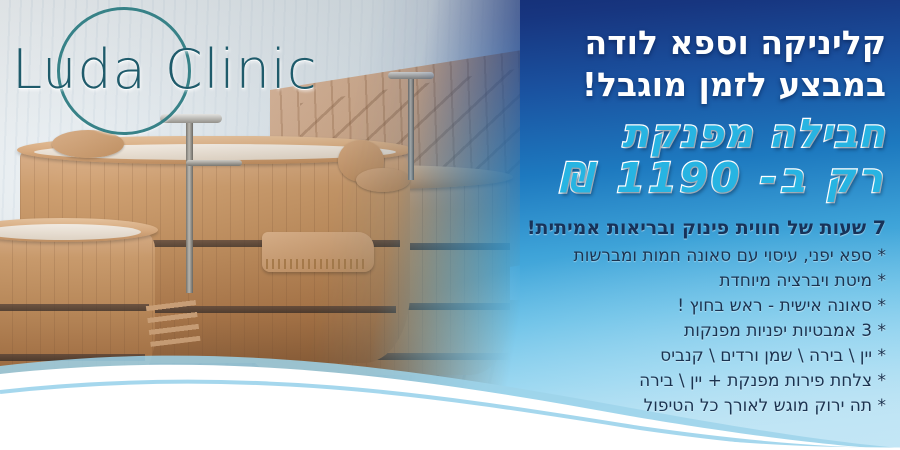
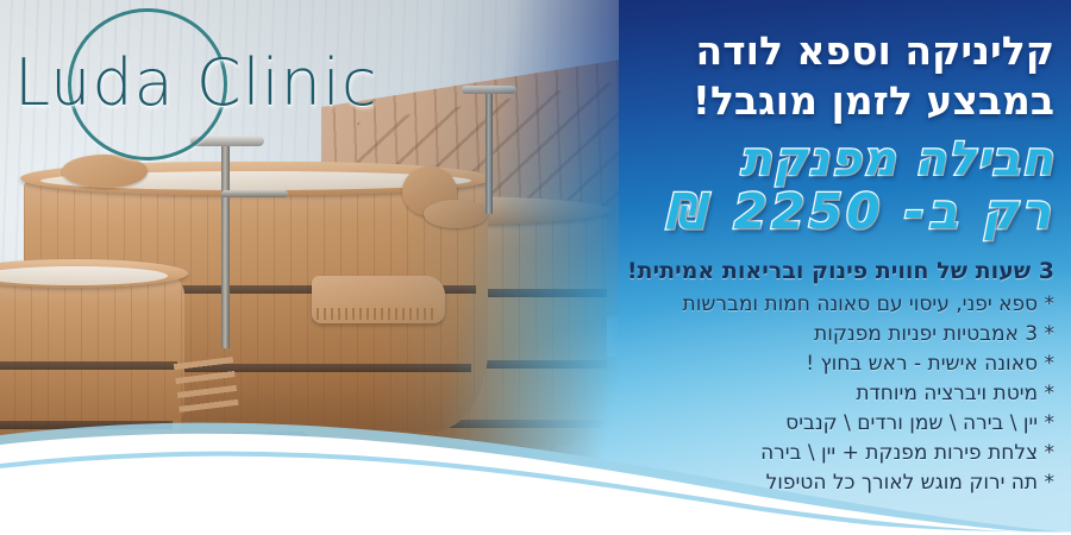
  Luda Clinic
  קליניקה וספא לודה
  במבצע לזמן מוגבל!
  חבילה מפנקת
- רק ב- 1190 ₪
+ רק ב- 2250 ₪
- 7 שעות של חווית פינוק ובריאות אמיתית!
+ 3 שעות של חווית פינוק ובריאות אמיתית!
  * ספא יפני, עיסוי עם סאונה חמות ומברשות
- * מיטת ויברציה מיוחדת
+ * 3 אמבטיות יפניות מפנקות
  * סאונה אישית - ראש בחוץ !
- * 3 אמבטיות יפניות מפנקות
+ * מיטת ויברציה מיוחדת
  * יין \ בירה \ שמן ורדים \ קנביס
  * צלחת פירות מפנקת + יין \ בירה
  * תה ירוק מוגש לאורך כל הטיפול
